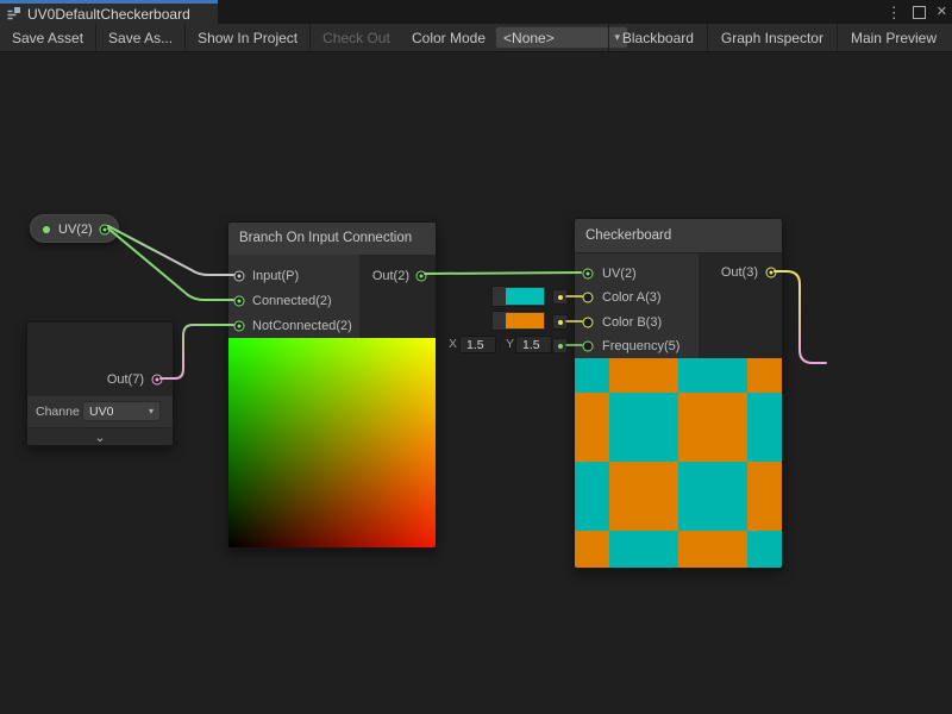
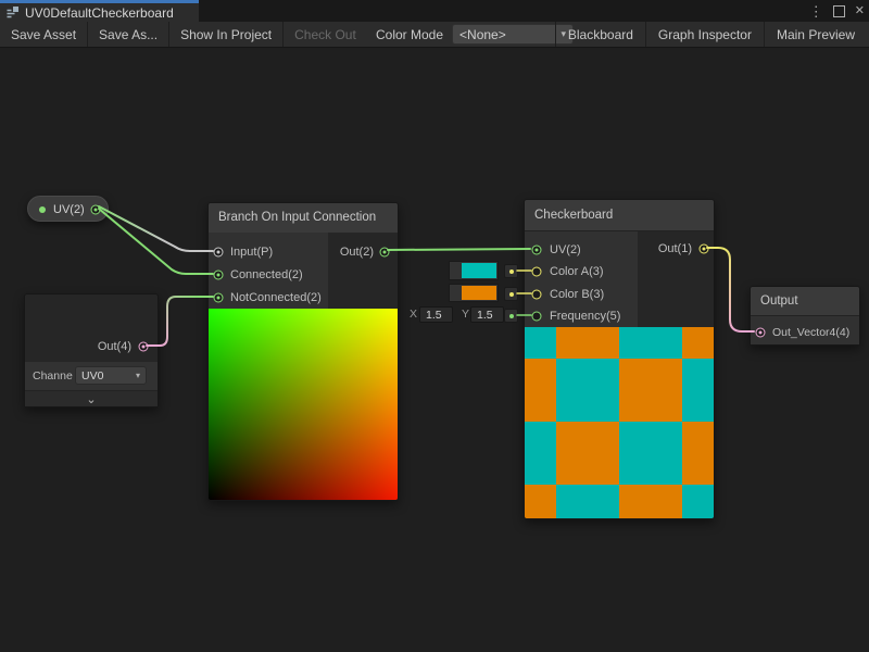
  UV0DefaultCheckerboard
  ⋮
  ✕
  Save Asset
  Save As...
  Show In Project
  Check Out
  Color Mode
  <None>
  ▾
  Blackboard
  Graph Inspector
  Main Preview
  UV(2)
- Out(7)
+ Out(4)
  Channe
  UV0
  ▾
  ⌄
  Branch On Input Connection
  Input(P)
  Connected(2)
  NotConnected(2)
  Out(2)
  Checkerboard
  UV(2)
  Color A(3)
  Color B(3)
  Frequency(5)
- Out(3)
+ Out(1)
  X
  1.5
  Y
  1.5
+ Output
+ Out_Vector4(4)
